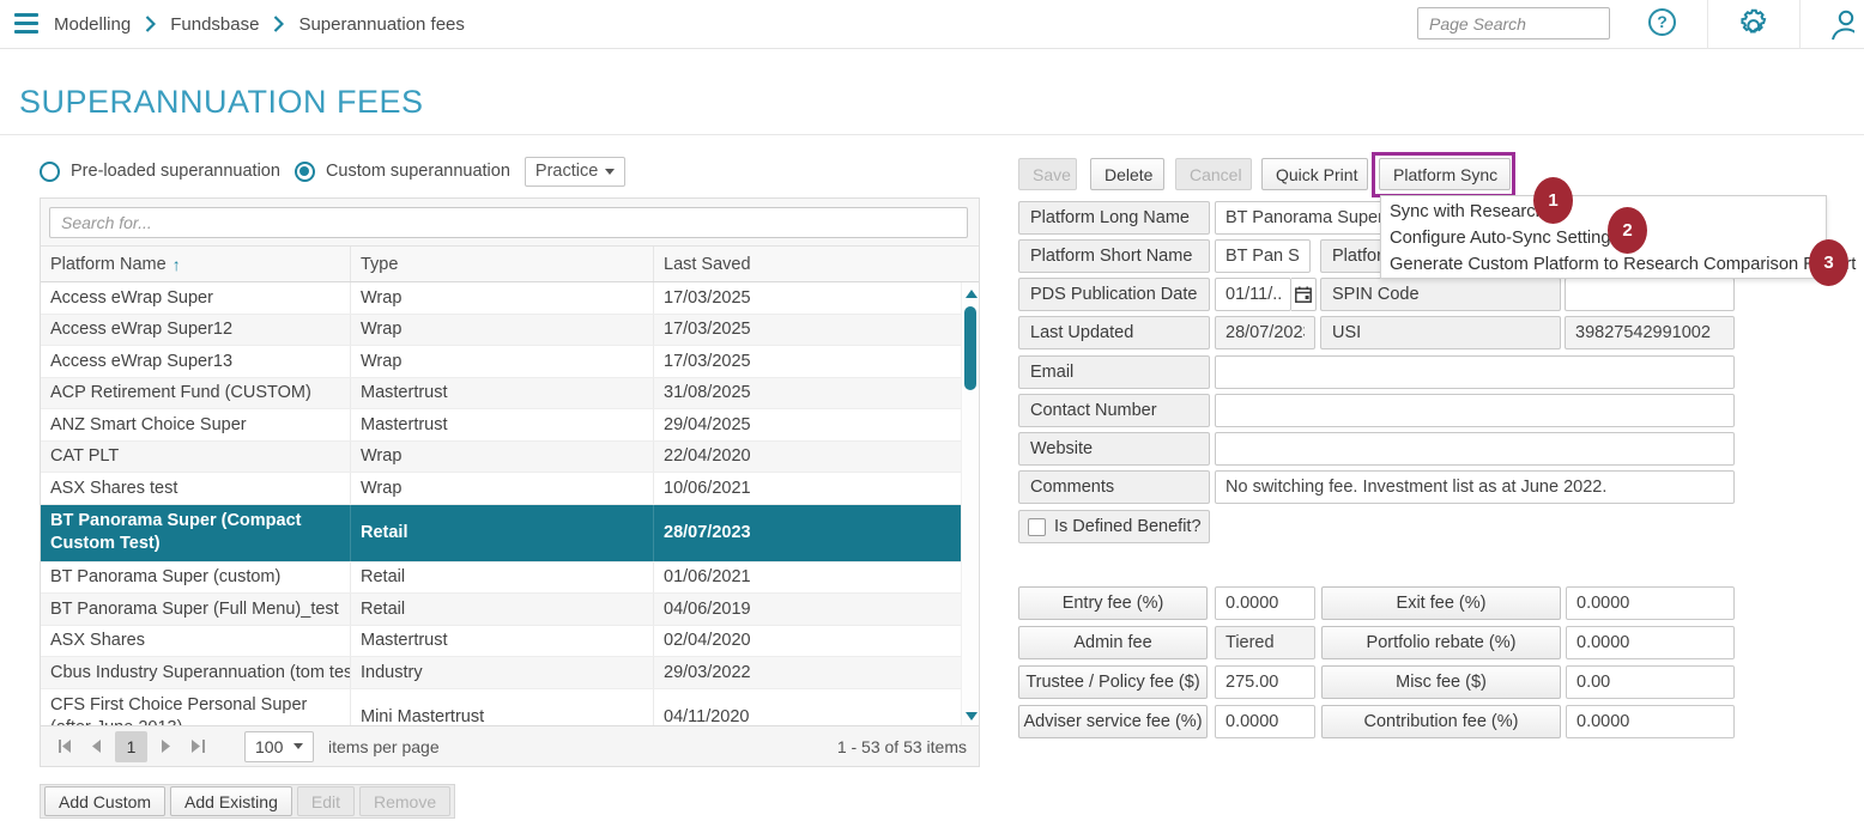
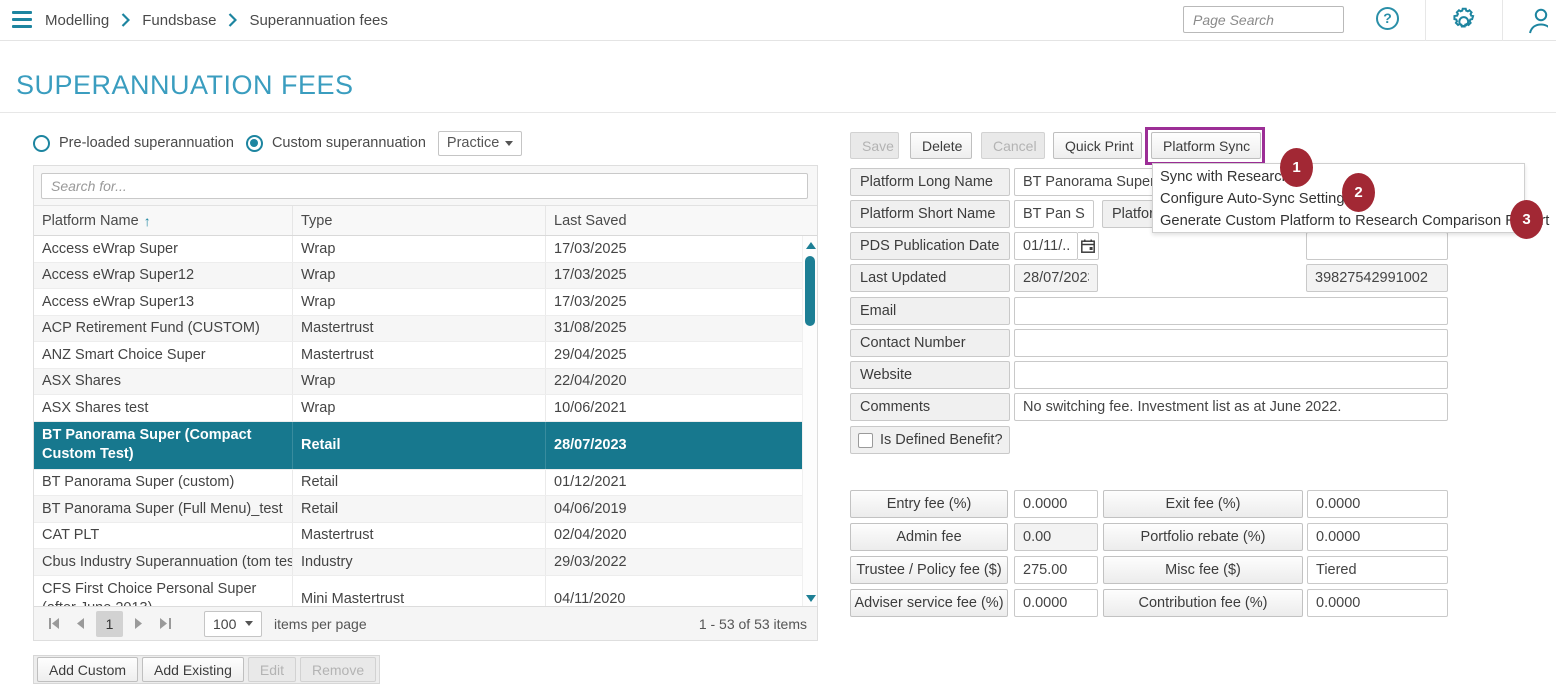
  Modelling
  Fundsbase
  Superannuation fees
  Page Search
  ?
  SUPERANNUATION FEES
  Pre-loaded superannuation
  Custom superannuation
  Practice
  Search for...
  Platform Name
  ↑
  Type
  Last Saved
  Access eWrap Super
  Wrap
  17/03/2025
  Access eWrap Super12
  Wrap
  17/03/2025
  Access eWrap Super13
  Wrap
  17/03/2025
  ACP Retirement Fund (CUSTOM)
  Mastertrust
  31/08/2025
  ANZ Smart Choice Super
  Mastertrust
  29/04/2025
- CAT PLT
+ ASX Shares
  Wrap
  22/04/2020
  ASX Shares test
  Wrap
  10/06/2021
  BT Panorama Super (Compact Custom Test)
  Retail
  28/07/2023
  BT Panorama Super (custom)
  Retail
- 01/06/2021
+ 01/12/2021
  BT Panorama Super (Full Menu)_test
  Retail
  04/06/2019
- ASX Shares
+ CAT PLT
  Mastertrust
  02/04/2020
  Cbus Industry Superannuation (tom tes
  Industry
  29/03/2022
  Mini Mastertrust
  04/11/2020
  1
  100
  items per page
  1 - 53 of 53 items
  Add Custom
  Add Existing
  Edit
  Remove
  Save
  Delete
  Cancel
  Quick Print
  Platform Sync
  Platform Long Name
  BT Panorama Supe
  Platform Short Name
  Platfo
  PDS Publication Date
  01/11/..
- SPIN Code
  Last Updated
  28/07/202
- USI
  39827542991002
  Email
  Contact Number
  Website
  Comments
  No switching fee. Investment list as at June 2022.
  Is Defined Benefit?
  Entry fee (%)
  0.0000
  Exit fee (%)
  0.0000
  Admin fee
- Tiered
+ 0.00
  Portfolio rebate (%)
  0.0000
  Trustee / Policy fee ($)
  275.00
  Misc fee ($)
- 0.00
+ Tiered
  Adviser service fee (%)
  0.0000
  Contribution fee (%)
  0.0000
  Sync with Researc
  Configure Auto-Sync Setting
  Generate Custom Platform to Research Comparisont
  1
  2
  3
